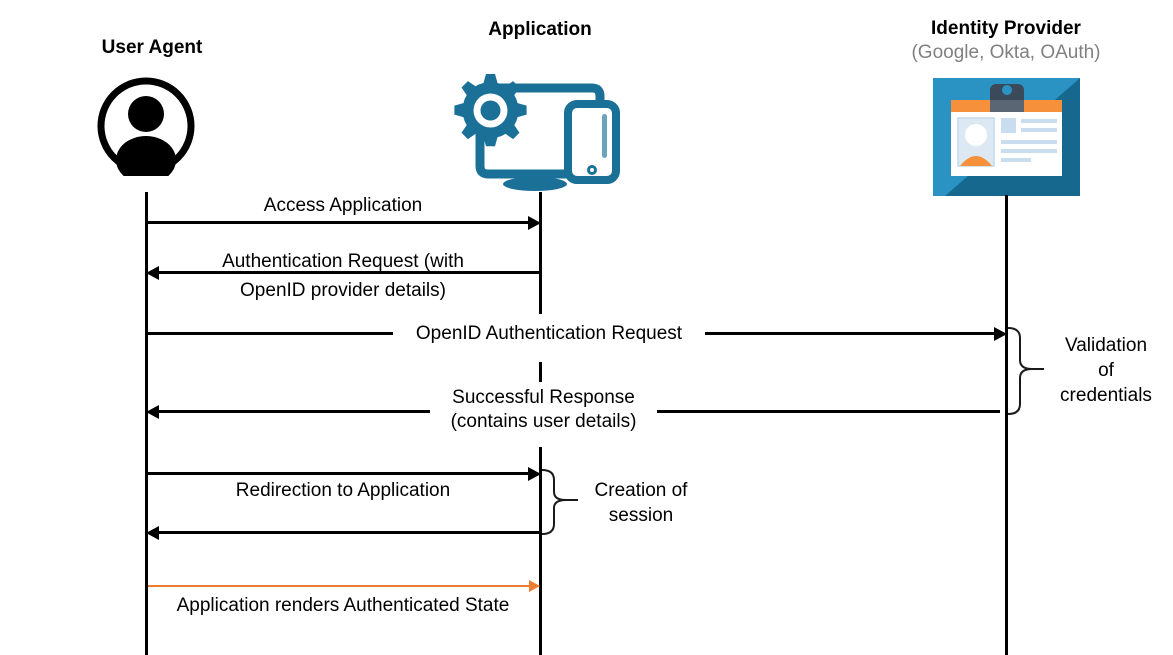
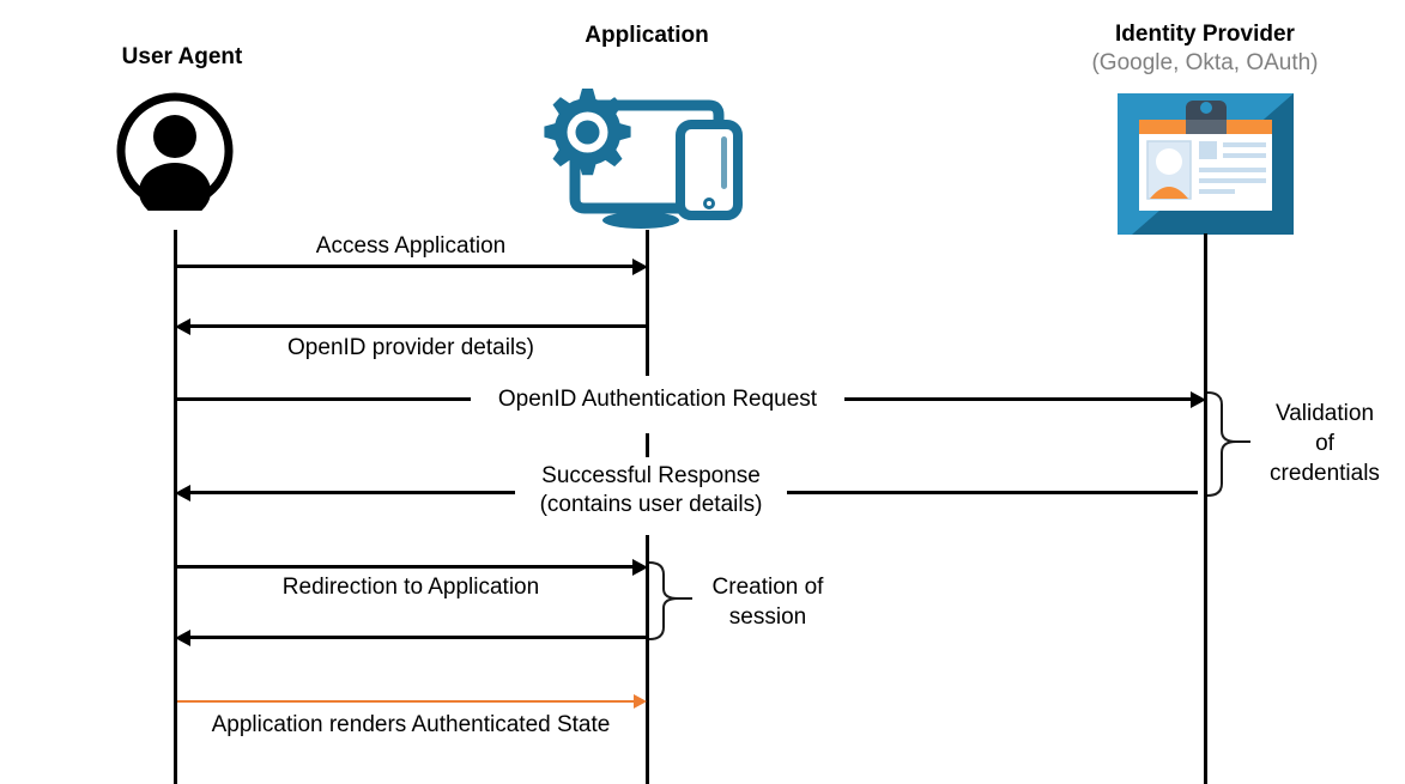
  User Agent
  Application
  Identity Provider
  (Google, Okta, OAuth)
  Access Application
- Authentication Request (with
  OpenID provider details)
  OpenID Authentication Request
  Successful Response
  (contains user details)
  Redirection to Application
  Application renders Authenticated State
  Validation
  of
  credentials
  Creation of
  session
